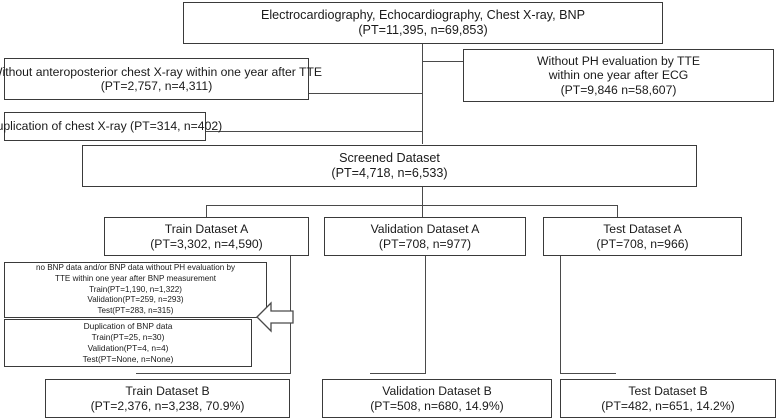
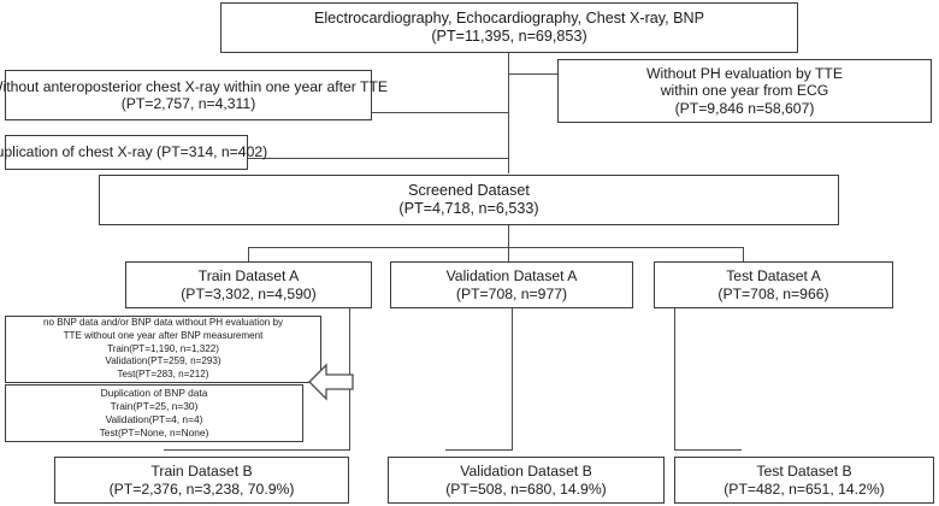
  Electrocardiography, Echocardiography, Chest X-ray, BNP
  (PT=11,395, n=69,853)
  ithout anteroposterior chest X-ray within one year after TTE
  (PT=2,757, n=4,311)
  Without PH evaluation by TTE
- within one year after ECG
+ within one year from ECG
  (PT=9,846 n=58,607)
  plication of chest X-ray (PT=314, n=402)
  Screened Dataset
  (PT=4,718, n=6,533)
  Train Dataset A
  (PT=3,302, n=4,590)
  Validation Dataset A
  (PT=708, n=977)
  Test Dataset A
  (PT=708, n=966)
  no BNP data and/or BNP data without PH evaluation by
- TTE within one year after BNP measurement
+ TTE without one year after BNP measurement
  Train(PT=1,190, n=1,322)
  Validation(PT=259, n=293)
- Test(PT=283, n=315)
+ Test(PT=283, n=212)
  Duplication of BNP data
  Train(PT=25, n=30)
  Validation(PT=4, n=4)
  Test(PT=None, n=None)
  Train Dataset B
  (PT=2,376, n=3,238, 70.9%)
  Validation Dataset B
  (PT=508, n=680, 14.9%)
  Test Dataset B
  (PT=482, n=651, 14.2%)
